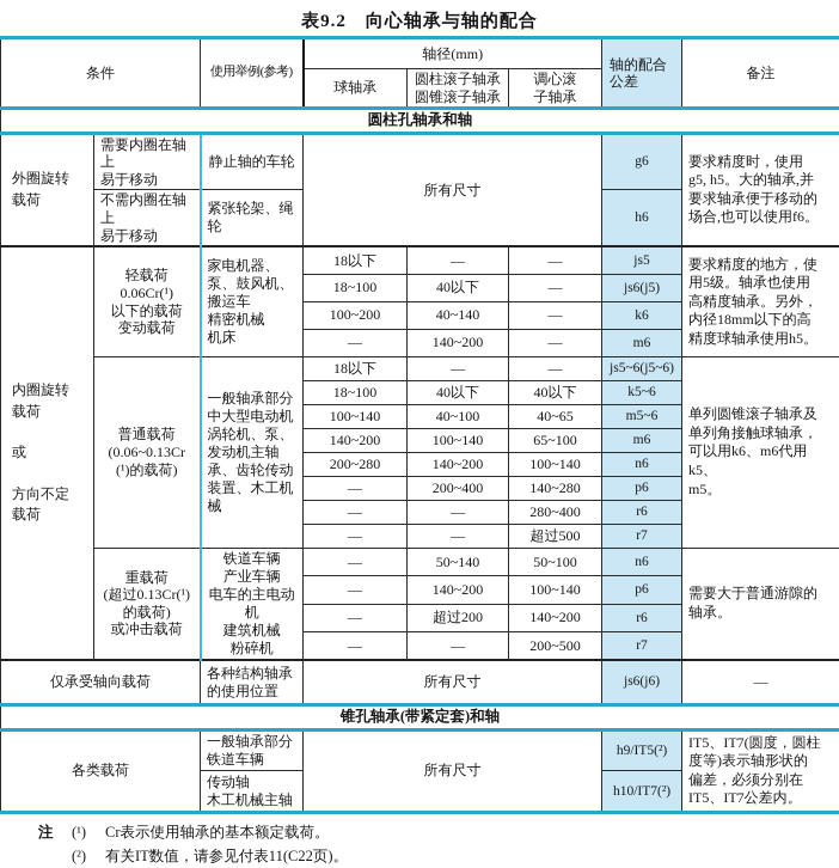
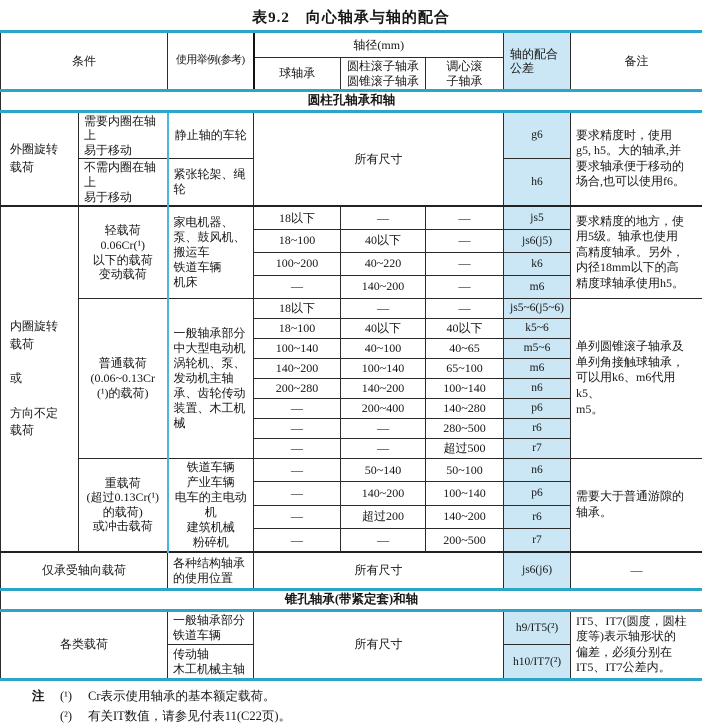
  表9.2 向心轴承与轴的配合
  条件	使用举例(参考)	轴径(mm)	轴的配合 公差	备注
  球轴承	圆柱滚子轴承 圆锥滚子轴承	调心滚 子轴承
  圆柱孔轴承和轴
  外圈旋转 载荷	需要内圈在轴上 易于移动	静止轴的车轮	所有尺寸	g6	要求精度时，使用 g5, h5。大的轴承,并 要求轴承便于移动的 场合,也可以使用f6。
  不需内圈在轴上 易于移动	紧张轮架、绳轮	h6
- 内圈旋转 载荷 或 方向不定 载荷	轻载荷 0.06Cr(¹) 以下的载荷 变动载荷	家电机器、 泵、鼓风机、 搬运车 精密机械 机床	18以下	—	—	js5	要求精度的地方，使 用5级。轴承也使用 高精度轴承。另外， 内径18mm以下的高 精度球轴承使用h5。
+ 内圈旋转 载荷 或 方向不定 载荷	轻载荷 0.06Cr(¹) 以下的载荷 变动载荷	家电机器、 泵、鼓风机、 搬运车 铁道车辆 机床	18以下	—	—	js5	要求精度的地方，使 用5级。轴承也使用 高精度轴承。另外， 内径18mm以下的高 精度球轴承使用h5。
  18~100	40以下	—	js6(j5)
- 100~200	40~140	—	k6
+ 100~200	40~220	—	k6
  —	140~200	—	m6
  普通载荷 (0.06~0.13Cr (¹)的载荷)	一般轴承部分 中大型电动机 涡轮机、泵、 发动机主轴 承、齿轮传动 装置、木工机 械	18以下	—	—	js5~6(j5~6)	单列圆锥滚子轴承及 单列角接触球轴承， 可以用k6、m6代用k5、 m5。
  18~100	40以下	40以下	k5~6
  100~140	40~100	40~65	m5~6
  140~200	100~140	65~100	m6
  200~280	140~200	100~140	n6
  —	200~400	140~280	p6
- —	—	280~400	r6
+ —	—	280~500	r6
  —	—	超过500	r7
  重载荷 (超过0.13Cr(¹) 的载荷) 或冲击载荷	铁道车辆 产业车辆 电车的主电动机 建筑机械 粉碎机	—	50~140	50~100	n6	需要大于普通游隙的 轴承。
  —	140~200	100~140	p6
  —	超过200	140~200	r6
  —	—	200~500	r7
  仅承受轴向载荷	各种结构轴承 的使用位置	所有尺寸	js6(j6)	—
  锥孔轴承(带紧定套)和轴
  各类载荷	一般轴承部分 铁道车辆	所有尺寸	h9/IT5(²)	IT5、IT7(圆度，圆柱 度等)表示轴形状的 偏差，必须分别在 IT5、IT7公差内。
  传动轴 木工机械主轴	h10/IT7(²)
  注
  (¹)
  Cr表示使用轴承的基本额定载荷。
  (²)
  有关IT数值，请参见付表11(C22页)。
